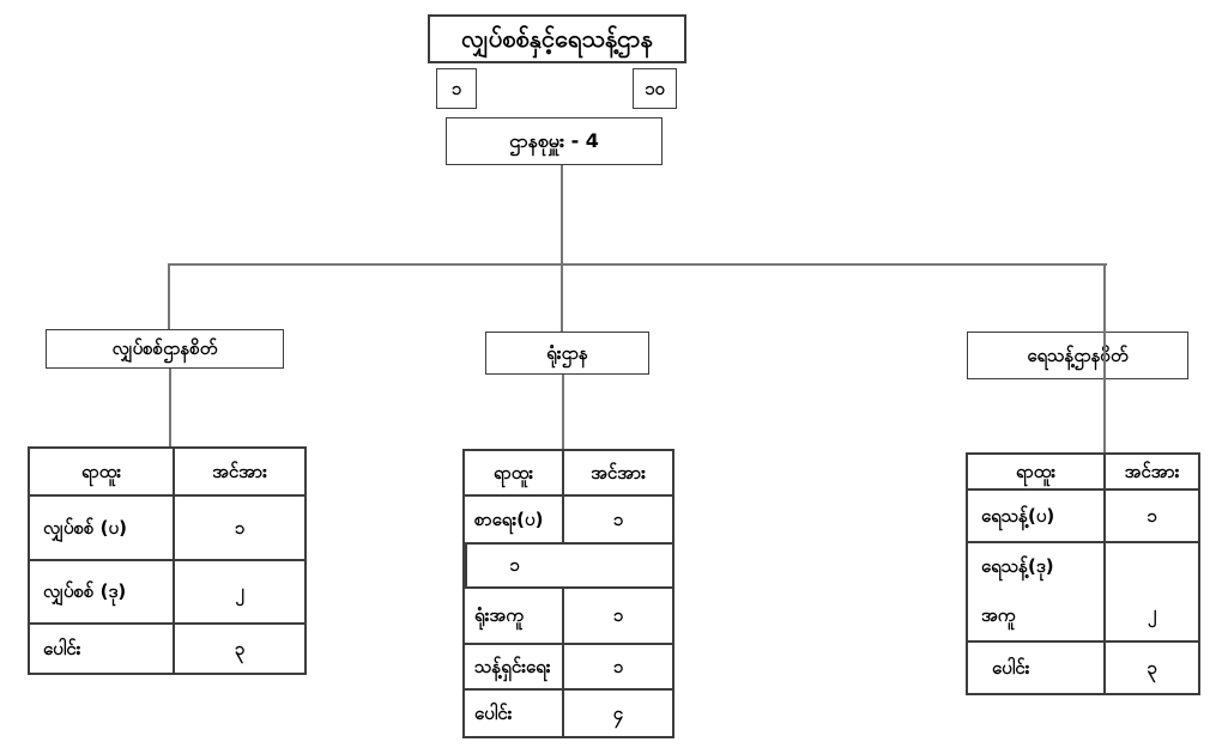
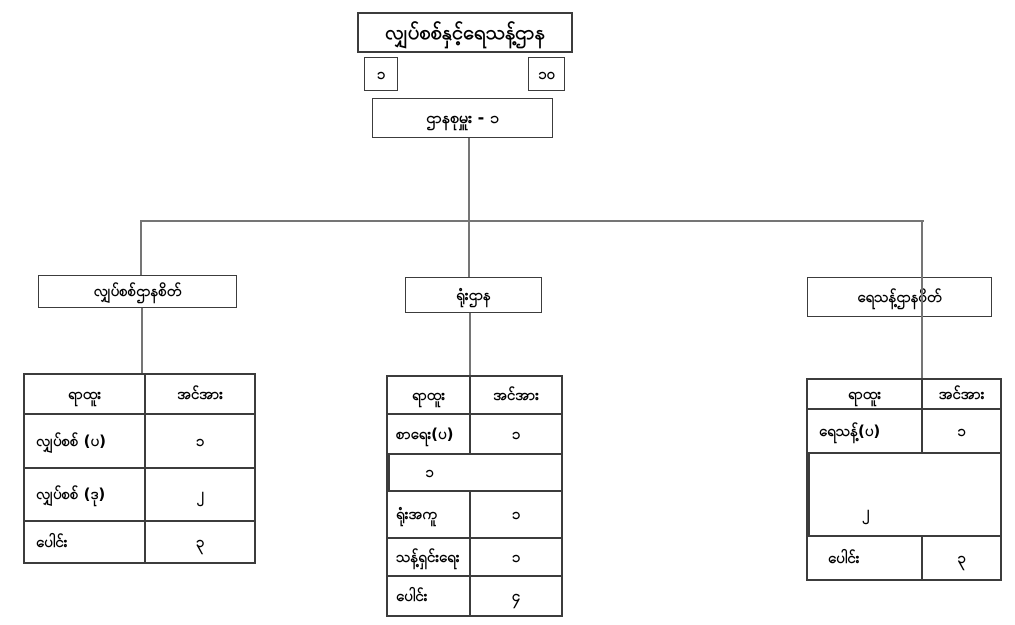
  လျှပ်စစ်နှင့်ရေသန့်ဌာန
  ၁
  ၁၀
- ဌာနစုမှူး - 4
+ ဌာနစုမှူး - ၁
  လျှပ်စစ်ဌာနစိတ်
  ရုံးဌာန
  ရေသန့်ဌာနတ်
  ရာထူး
  အင်အား
  လျှပ်စစ် (ပ)
  ၁
  လျှပ်စစ် (ဒု)
  ၂
  ပေါင်း
  ၃
  ရာထူး
  အင်အား
  စာရေး(ပ)
  ၁
  ၁
  ရုံးအကူ
  ၁
  သန့်ရှင်းရေး
  ၁
  ပေါင်း
  ၄
  ရာထူး
  အင်အား
  ရေသန့်(ပ)
  ၁
- ရေသန့်(ဒု)
- အကူ
  ၂
  ပေါင်း
  ၃
